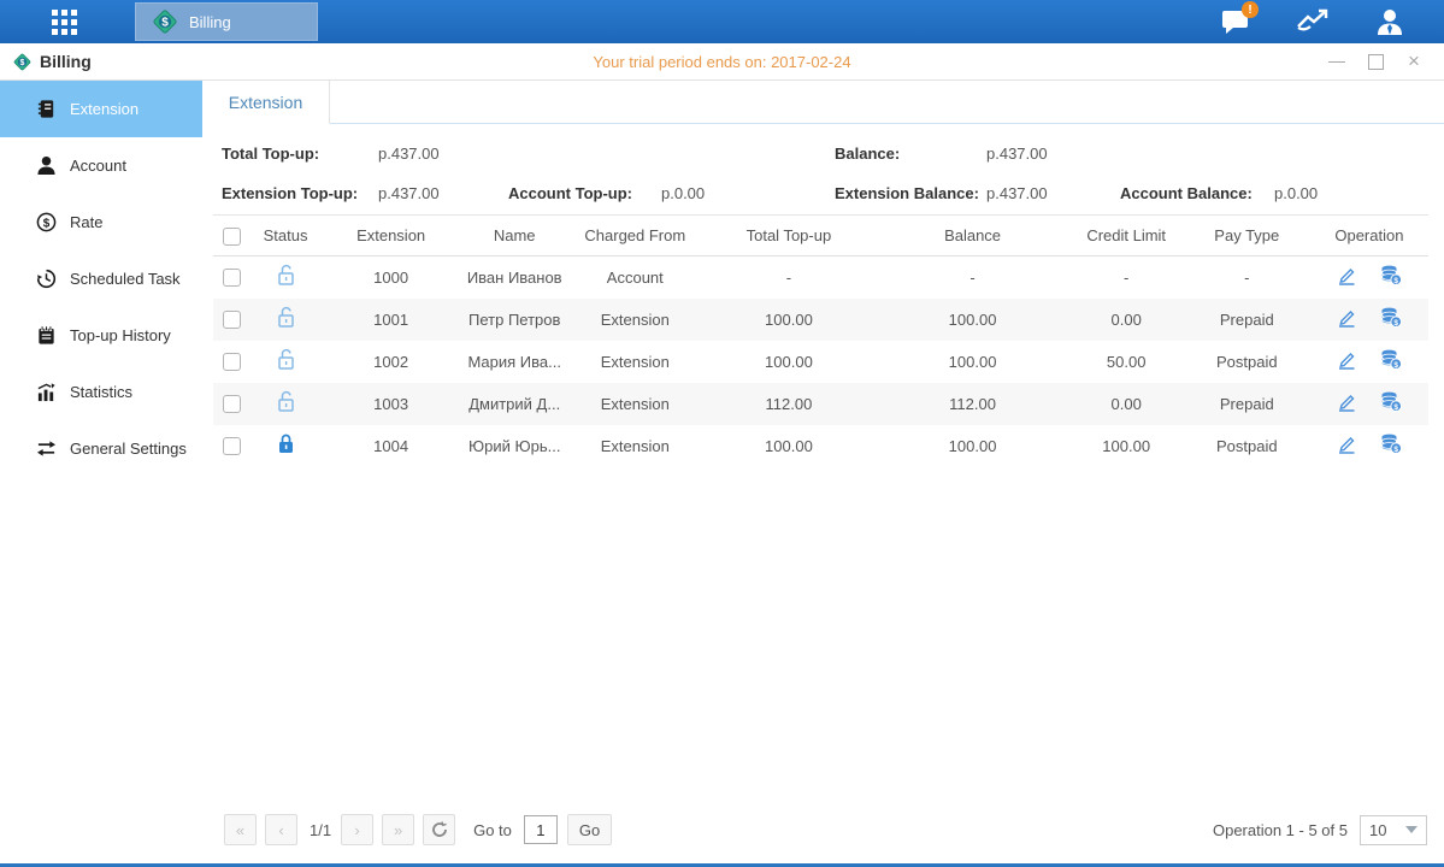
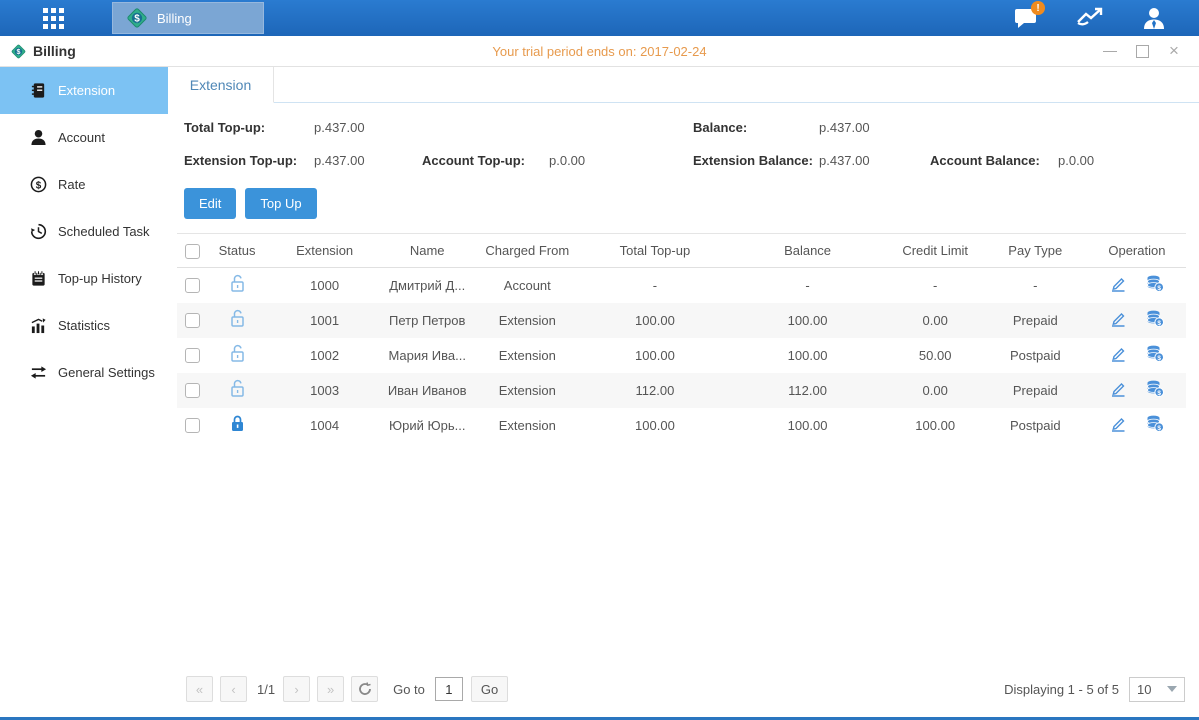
  $
  Billing
  !
  Your trial period ends on: 2017-02-24
  $
  Billing
  ×
  Extension
  Account
  $
  Rate
  Scheduled Task
  Top-up History
  Statistics
  General Settings
  Extension
  Total Top-up:
  p.437.00
  Balance:
  p.437.00
  Extension Top-up:
  p.437.00
  Account Top-up:
  p.0.00
  Extension Balance:
  p.437.00
  Account Balance:
  p.0.00
+ Edit
+ Top Up
  	Status	Extension	Name	Charged From	Total Top-up	Balance	Credit Limit	Pay Type	Operation
- 		1000	Иван Иванов	Account	-	-	-	-
+ 		1000	Дмитрий Д...	Account	-	-	-	-
  		1001	Петр Петров	Extension	100.00	100.00	0.00	Prepaid
  		1002	Мария Ива...	Extension	100.00	100.00	50.00	Postpaid
- 		1003	Дмитрий Д...	Extension	112.00	112.00	0.00	Prepaid
+ 		1003	Иван Иванов	Extension	112.00	112.00	0.00	Prepaid
  		1004	Юрий Юрь...	Extension	100.00	100.00	100.00	Postpaid
  «
  ‹
  1/1
  ›
  »
  Go to
  1
  Go
- Operation 1 - 5 of 5
+ Displaying 1 - 5 of 5
  10
